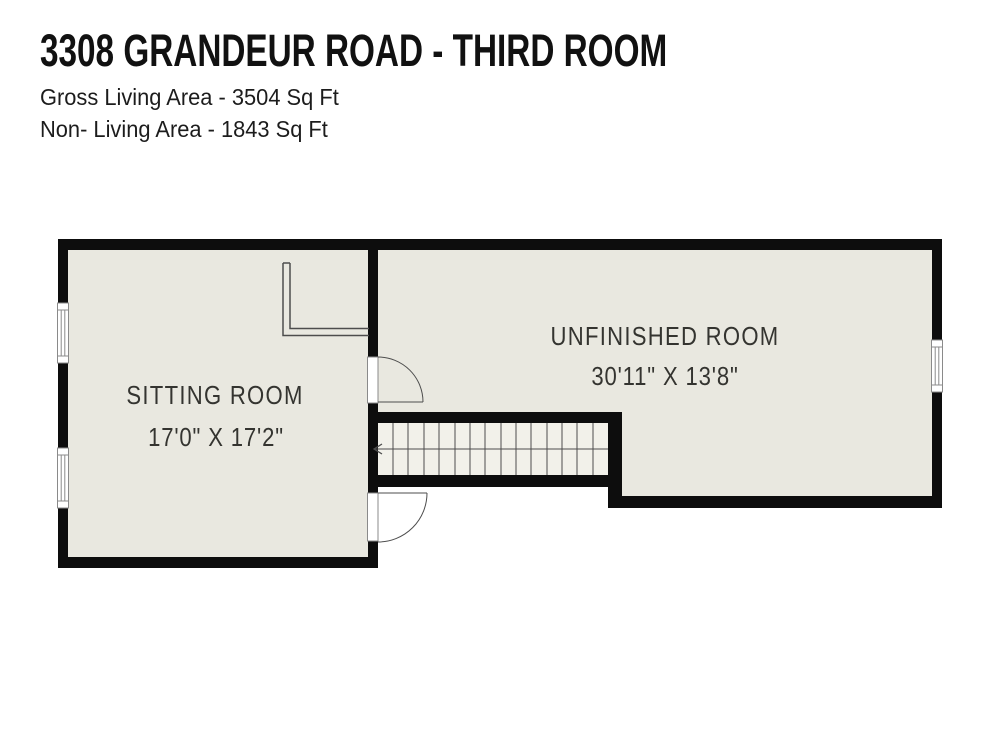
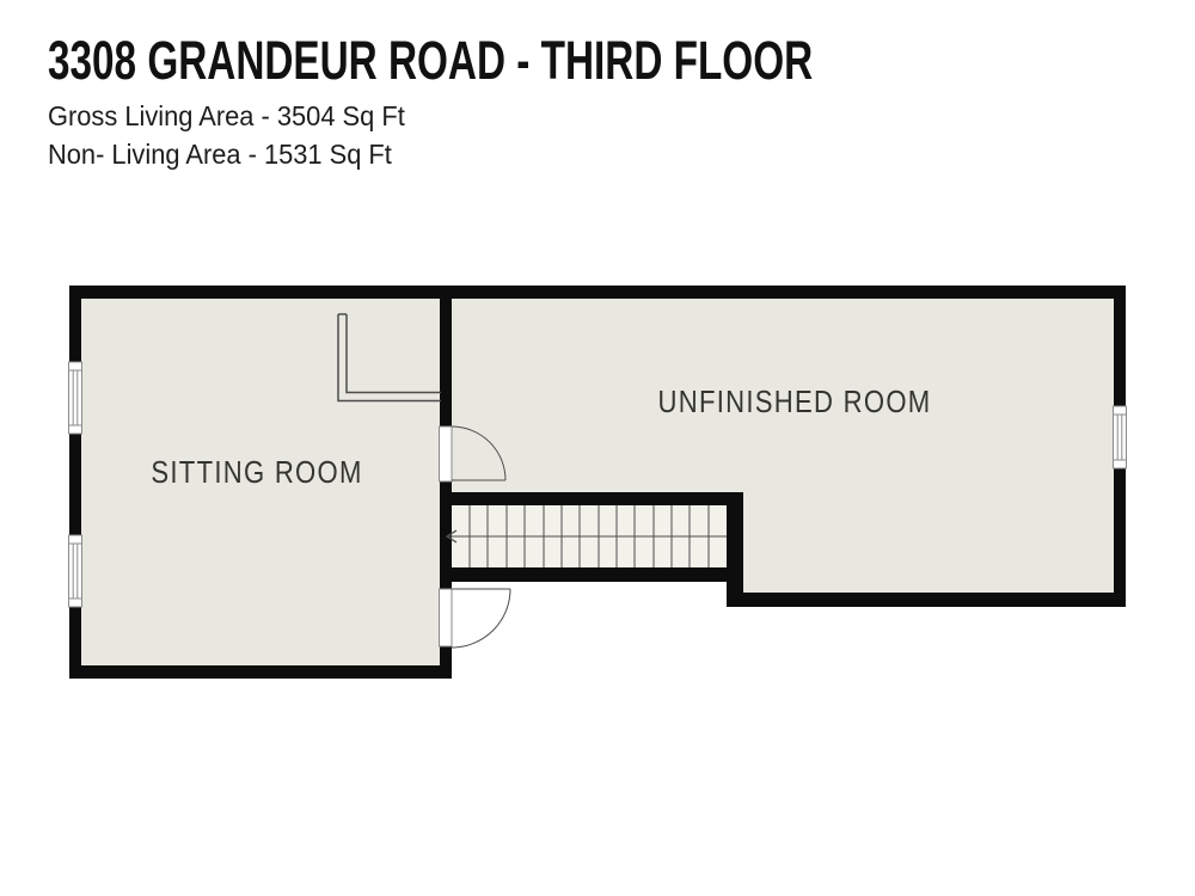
- 3308 GRANDEUR ROAD - THIRD ROOM
+ 3308 GRANDEUR ROAD - THIRD FLOOR
  Gross Living Area - 3504 Sq Ft
- Non- Living Area - 1843 Sq Ft
+ Non- Living Area - 1531 Sq Ft
  SITTING ROOM
- 17'0" X 17'2"
  UNFINISHED ROOM
- 30'11" X 13'8"
